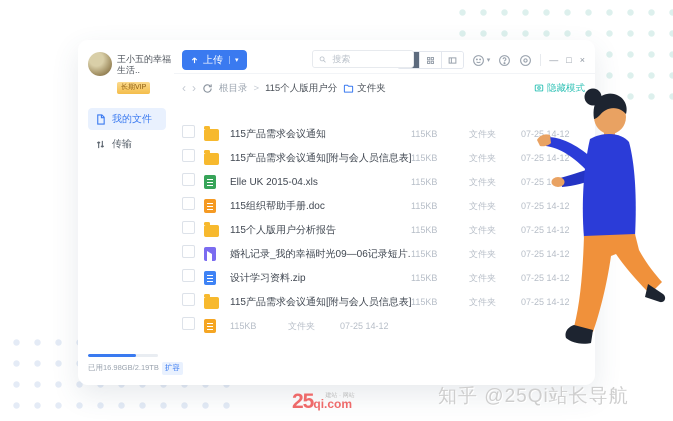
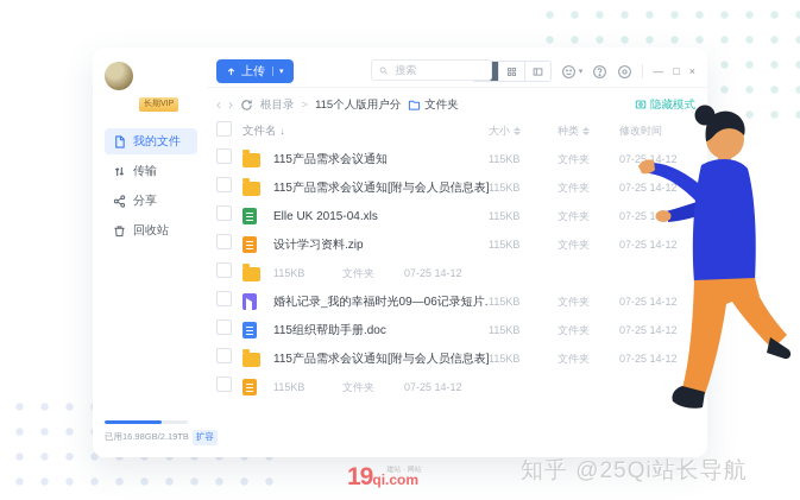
- 王小五的幸福生活..
  我的文件
  传输
+ 分享
+ 回收站
  已用16.98GB/2.19TB
  扩容
  上传
  搜索
  —
  □
  ×
  ‹
  ›
  根目录
  >
  115个人版用户分
  文件夹
  隐藏模式
+ 文件名 ↓
+ 大小
+ 种类
+ 修改时间
  115产品需求会议通知
  115KB
  文件夹
  07-25 14-12
  115KB
  文件夹
  07-25 14-12
  Elle UK 2015-04.xls
  115KB
  文件夹
- 115组织帮助手册.doc
+ 设计学习资料.zip
  115KB
  文件夹
  07-25 14-12
- 115个人版用户分析报告
  115KB
  文件夹
  07-25 14-12
  婚礼记录_我的幸福时光09—06记录短片.
  115KB
  文件夹
  07-25 14-12
- 设计学习资料.zip
+ 115组织帮助手册.doc
  115KB
  文件夹
  07-25 14-12
  115KB
  文件夹
  07-25 14-12
  115KB
  文件夹
  07-25 14-12
- 25
+ 19
  qi.com
  知乎 @25Qi站长导航
